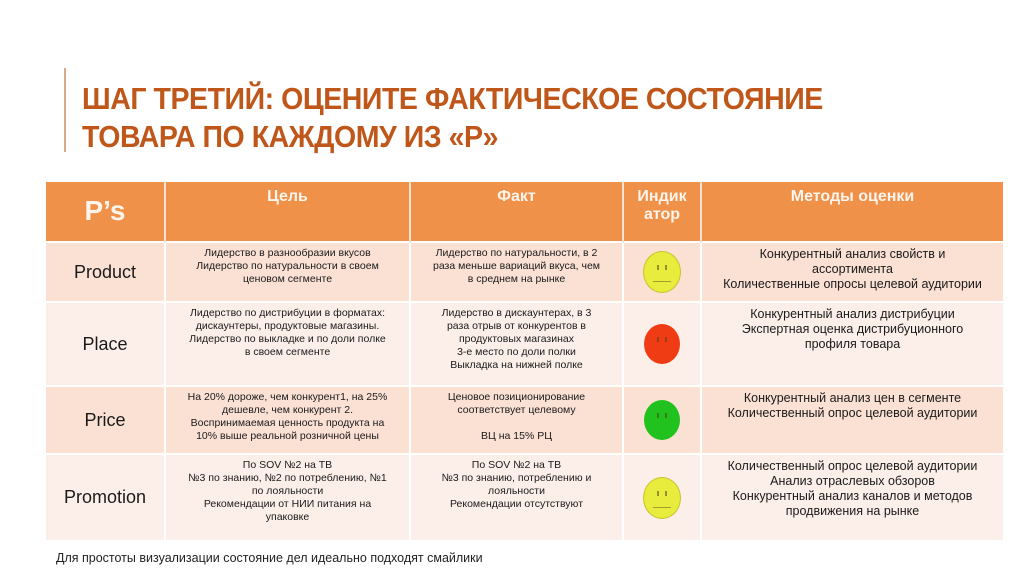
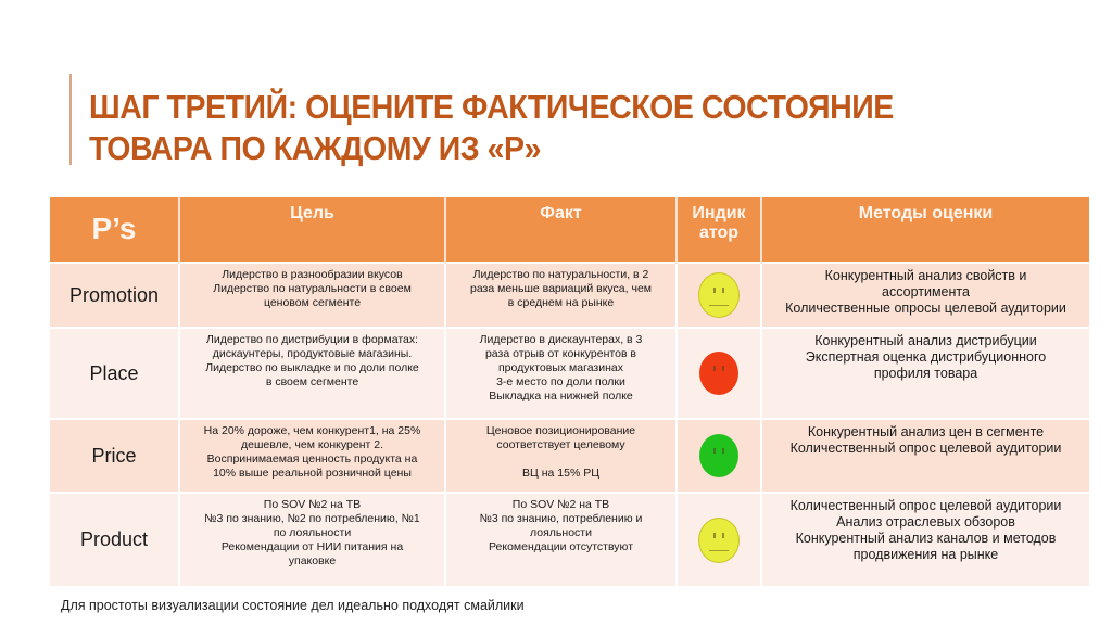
  ШАГ ТРЕТИЙ: ОЦЕНИТЕ ФАКТИЧЕСКОЕ СОСТОЯНИЕ
  ТОВАРА ПО КАЖДОМУ ИЗ «Р»
  P’s	Цель	Факт	Индик атор	Методы оценки
- Product	Лидерство в разнообразии вкусовЛидерство по натуральности в своемценовом сегменте	Лидерство по натуральности, в 2раза меньше вариаций вкуса, чемв среднем на рынке		Конкурентный анализ свойств иассортиментаКоличественные опросы целевой аудитории
+ Promotion	Лидерство в разнообразии вкусовЛидерство по натуральности в своемценовом сегменте	Лидерство по натуральности, в 2раза меньше вариаций вкуса, чемв среднем на рынке		Конкурентный анализ свойств иассортиментаКоличественные опросы целевой аудитории
  Place	Лидерство по дистрибуции в форматах:дискаунтеры, продуктовые магазины.Лидерство по выкладке и по доли полкев своем сегменте	Лидерство в дискаунтерах, в 3раза отрыв от конкурентов впродуктовых магазинах3-е место по доли полкиВыкладка на нижней полке		Конкурентный анализ дистрибуцииЭкспертная оценка дистрибуционногопрофиля товара
  Price	На 20% дороже, чем конкурент1, на 25%дешевле, чем конкурент 2.Воспринимаемая ценность продукта на10% выше реальной розничной цены	Ценовое позиционированиесоответствует целевомуВЦ на 15% РЦ		Конкурентный анализ цен в сегментеКоличественный опрос целевой аудитории
- Promotion	По SOV №2 на ТВ№3 по знанию, №2 по потреблению, №1по лояльностиРекомендации от НИИ питания наупаковке	По SOV №2 на ТВ№3 по знанию, потреблению илояльностиРекомендации отсутствуют		Количественный опрос целевой аудиторииАнализ отраслевых обзоровКонкурентный анализ каналов и методовпродвижения на рынке
+ Product	По SOV №2 на ТВ№3 по знанию, №2 по потреблению, №1по лояльностиРекомендации от НИИ питания наупаковке	По SOV №2 на ТВ№3 по знанию, потреблению илояльностиРекомендации отсутствуют		Количественный опрос целевой аудиторииАнализ отраслевых обзоровКонкурентный анализ каналов и методовпродвижения на рынке
  Для простоты визуализации состояние дел идеально подходят смайлики
